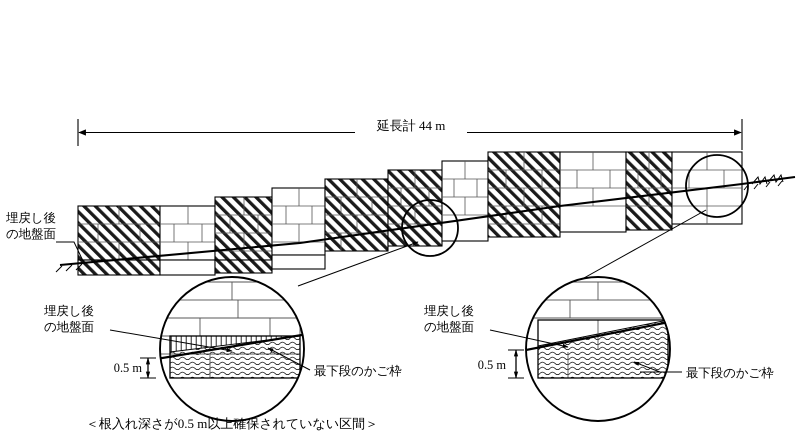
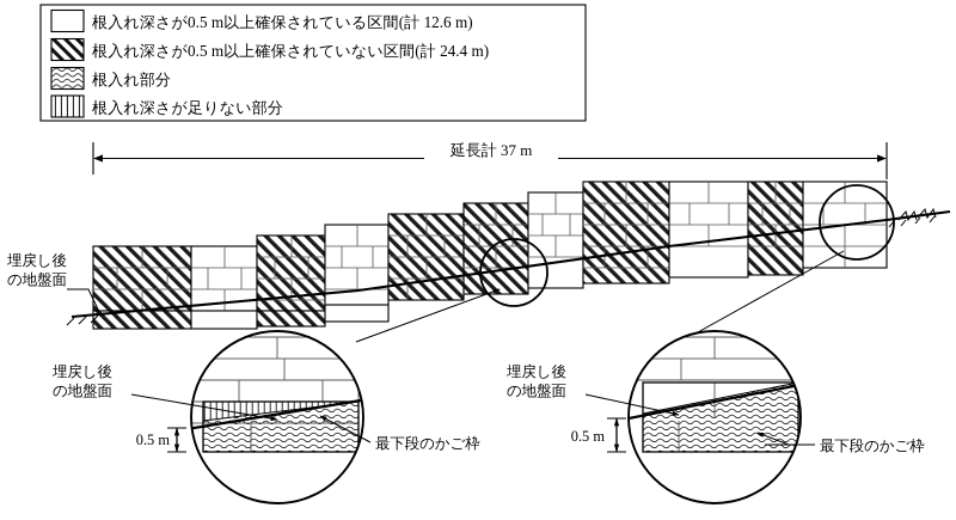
+ 根入れ深さが0.5 m以上確保されている区間(計 12.6 m)
+ 根入れ深さが0.5 m以上確保されていない区間(計 24.4 m)
+ 根入れ部分
+ 根入れ深さが足りない部分
- 延長計 44 m
+ 延長計 37 m
  埋戻し後
  の地盤面
  0.5 m
  埋戻し後
  の地盤面
  最下段のかご枠
- ＜根入れ深さが0.5 m以上確保されていない区間＞
  0.5 m
  埋戻し後
  の地盤面
  最下段のかご枠
